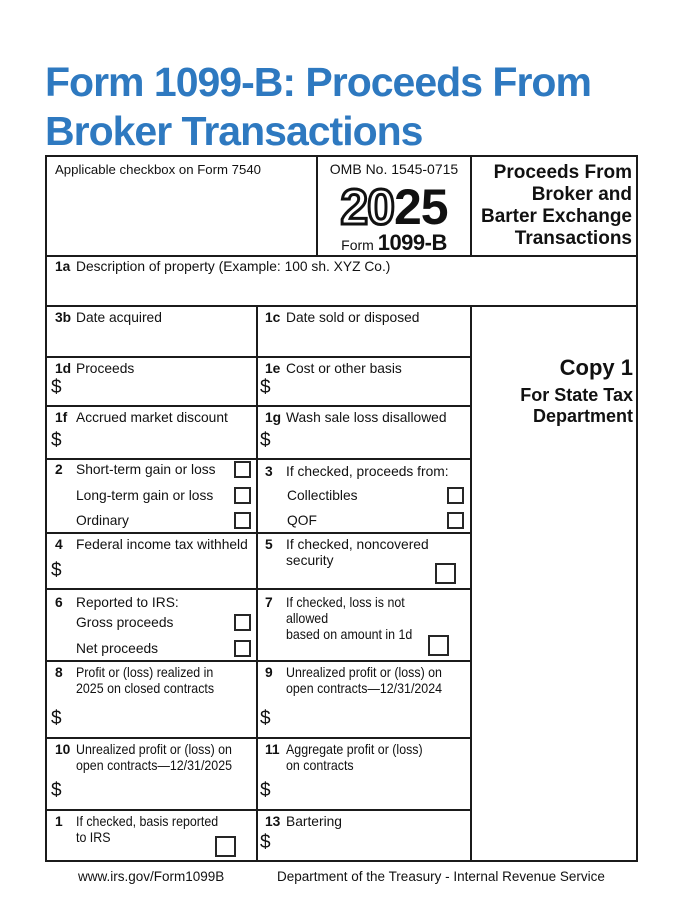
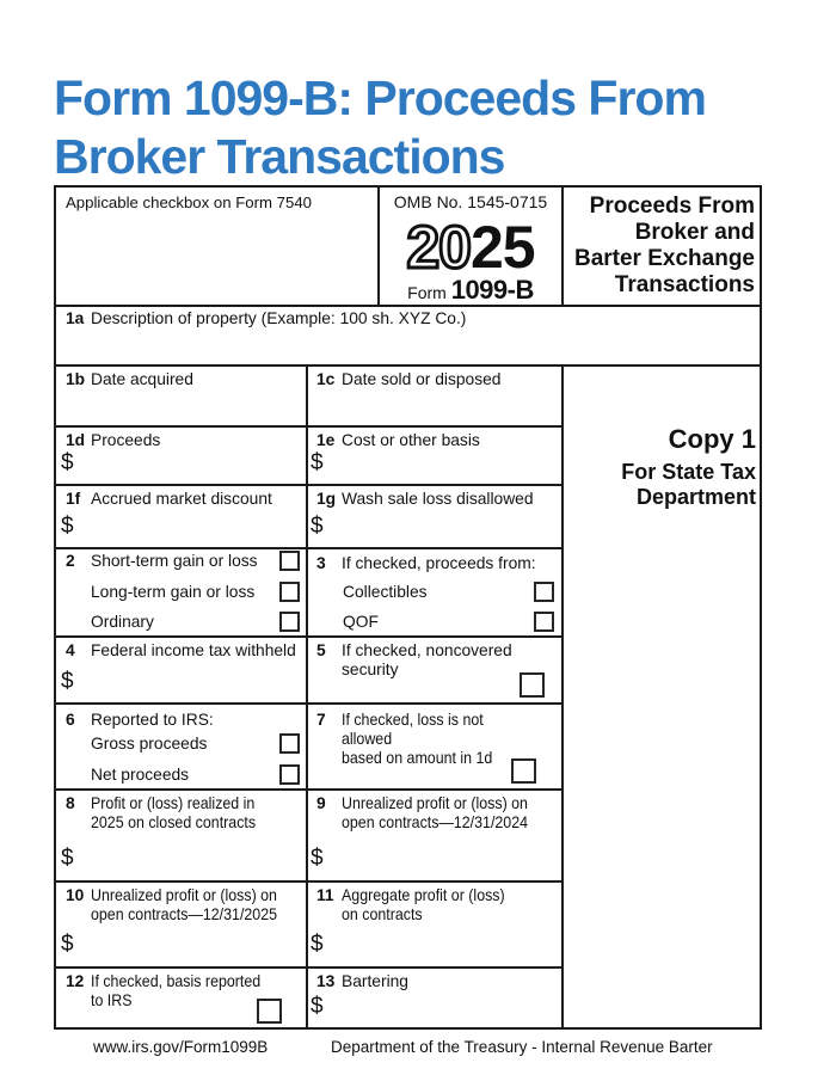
  Form 1099-B: Proceeds From Broker Transactions
  Applicable checkbox on Form 7540
  OMB No. 1545-0715
  2025
  Form 1099-B
  Proceeds From
  Broker and
  Barter Exchange
  Transactions
  Copy 1
  For State Tax
  Department
  1a
  Description of property (Example: 100 sh. XYZ Co.)
- 3b
+ 1b
  Date acquired
  1c
  Date sold or disposed
  1d
  Proceeds
  $
  1e
  Cost or other basis
  $
  1f
  Accrued market discount
  $
  1g
  Wash sale loss disallowed
  $
  2
  Short-term gain or loss
  Long-term gain or loss
  Ordinary
  3
  If checked, proceeds from:
  Collectibles
  QOF
  4
  Federal income tax withheld
  $
  5
  If checked, noncovered
  security
  6
  Reported to IRS:
  Gross proceeds
  Net proceeds
  7
  If checked, loss is not allowed
  based on amount in 1d
  8
  Profit or (loss) realized in
  2025 on closed contracts
  $
  9
  Unrealized profit or (loss) on
  open contracts—12/31/2024
  $
  10
  Unrealized profit or (loss) on
  open contracts—12/31/2025
  $
  11
  Aggregate profit or (loss)
  on contracts
  $
- 1
+ 12
  If checked, basis reported
  to IRS
  13
  Bartering
  $
  www.irs.gov/Form1099B
- Department of the Treasury - Internal Revenue Service
+ Department of the Treasury - Internal Revenue Barter
